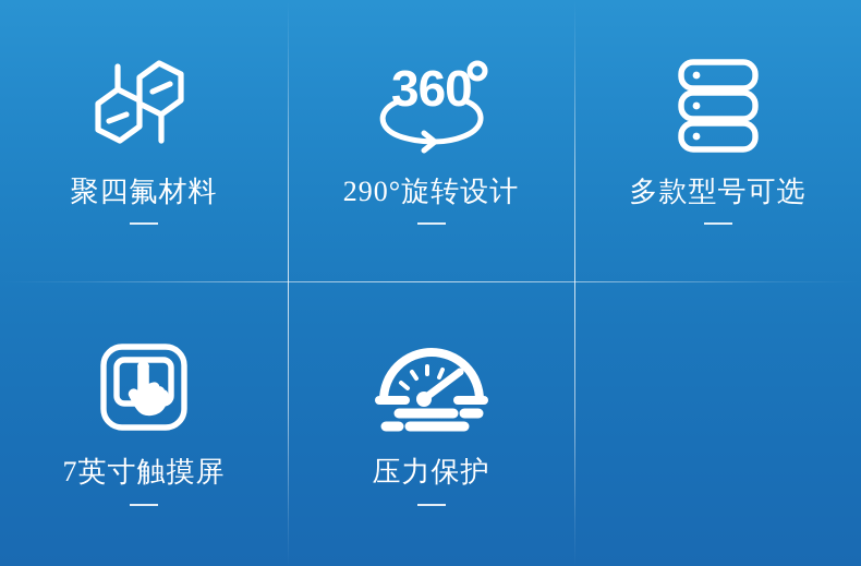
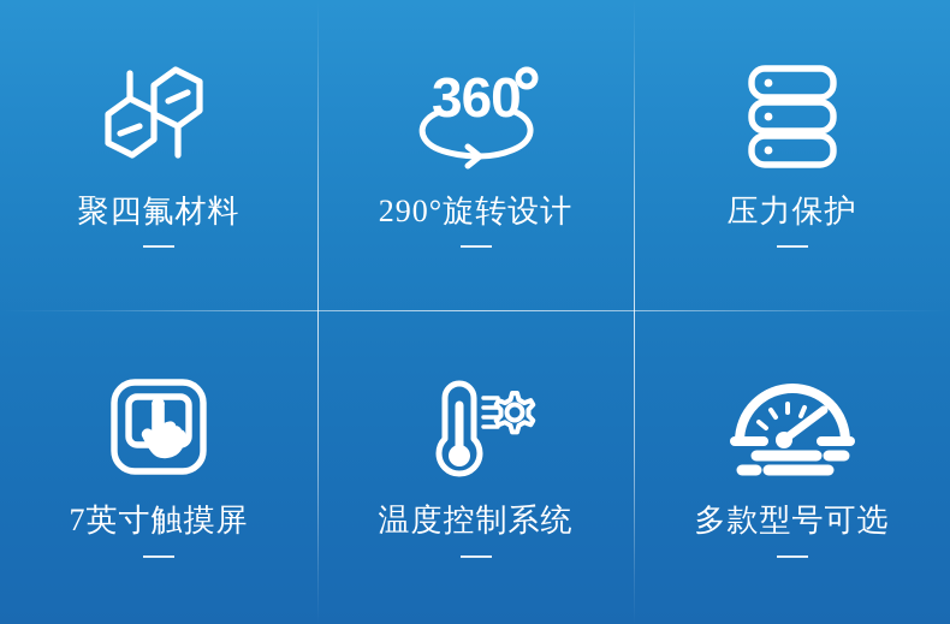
  聚四氟材料
  360
  290°旋转设计
- 多款型号可选
+ 压力保护
  7英寸触摸屏
+ 温度控制系统
- 压力保护
+ 多款型号可选
